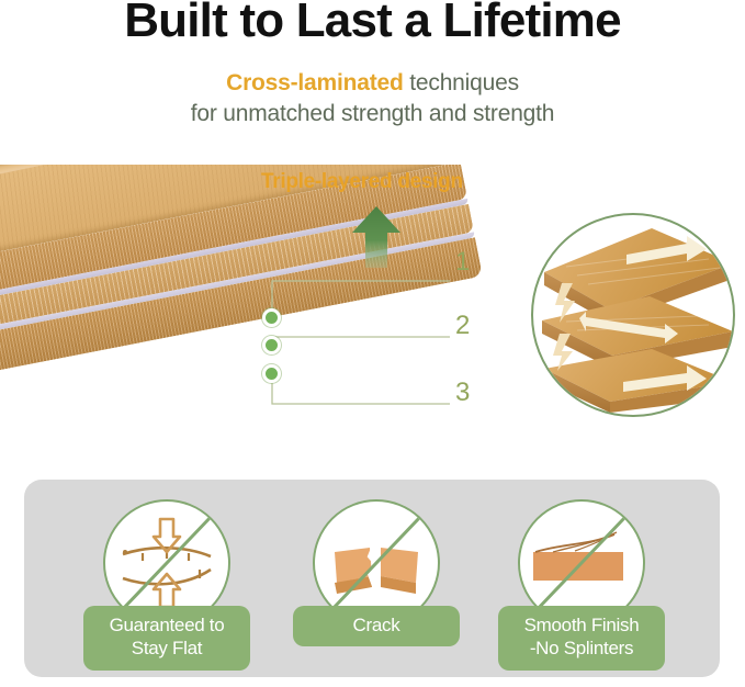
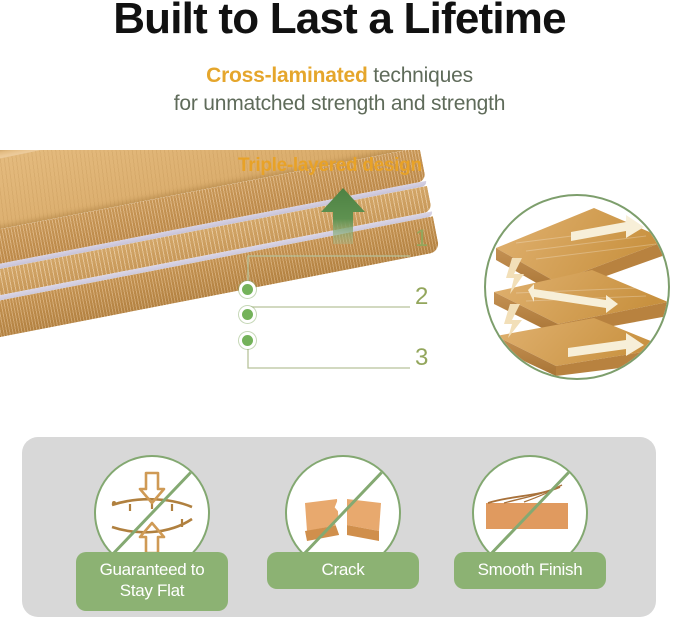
  Built to Last a Lifetime
  Cross-laminated techniques
  for unmatched strength and strength
  Triple-layered design
  1
  2
  3
  Guaranteed to
  Stay Flat
  Crack
  Smooth Finish
- -No Splinters
